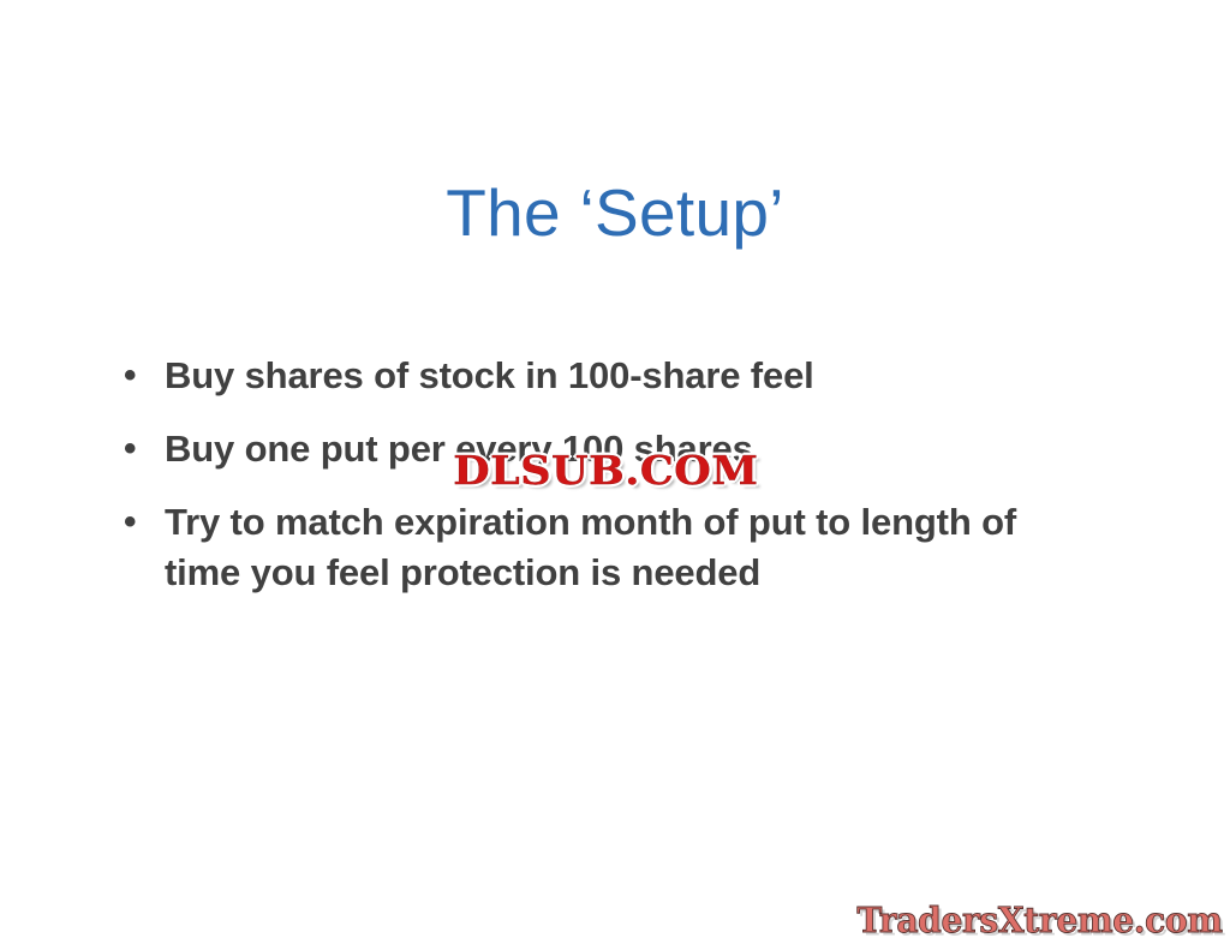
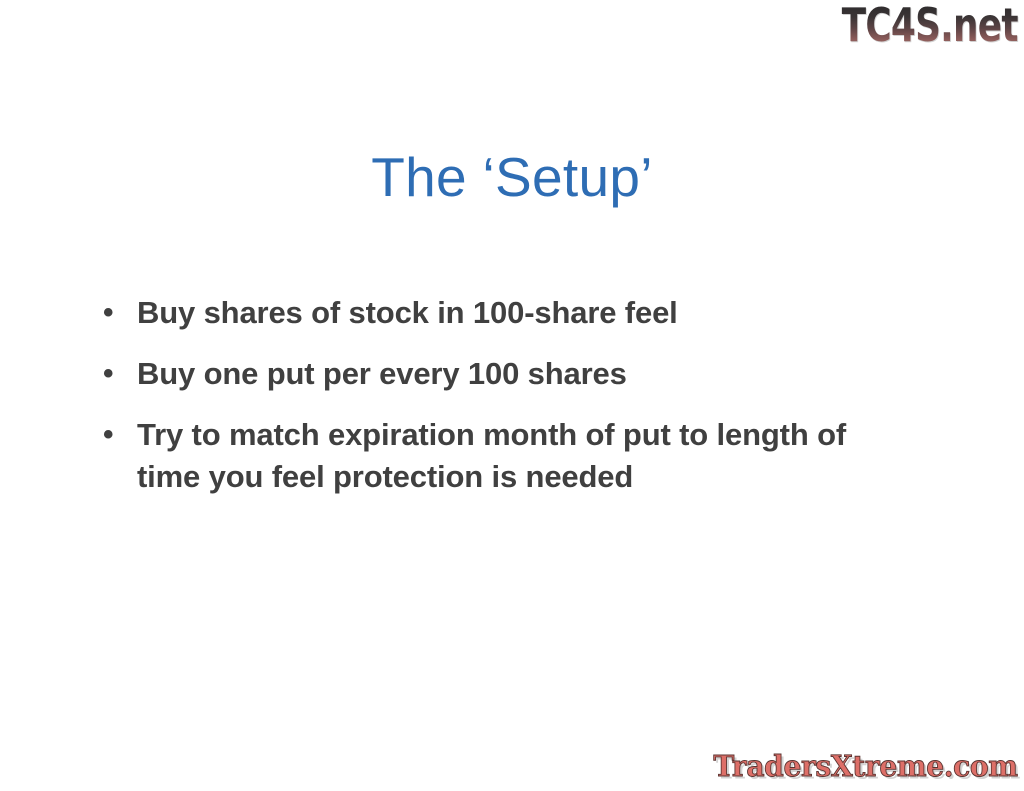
+ TC4S.net
  The ‘Setup’
  •
  Buy shares of stock in 100-share feel
  •
  Buy one put per every 100 shares
  •
  Try to match expiration month of put to length of time you feel protection is needed
- DLSUB.COM
  TradersXtreme.com
